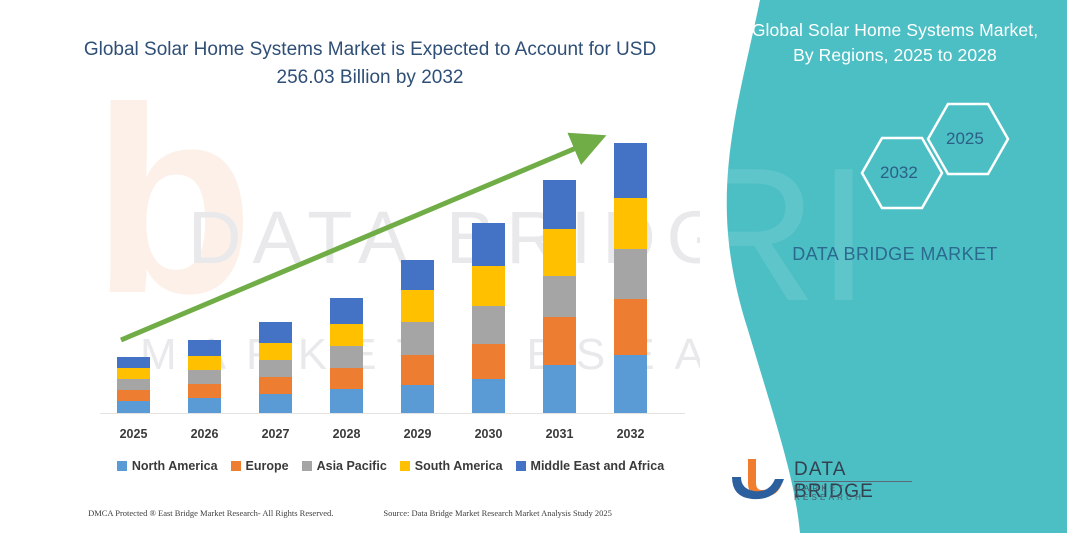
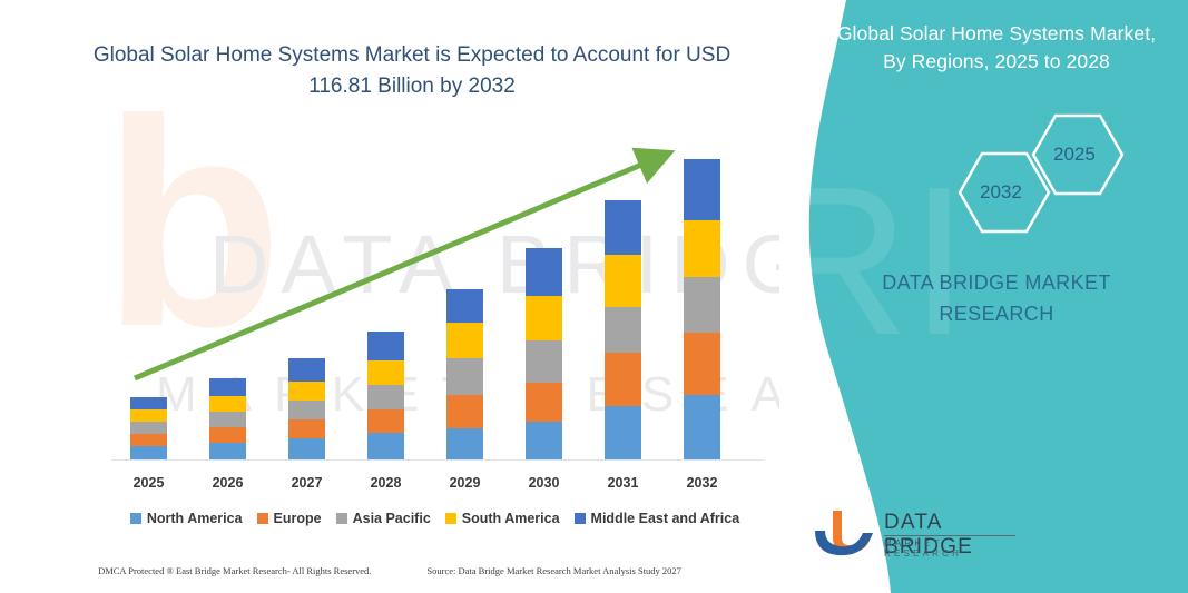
  b
- Global Solar Home Systems Market is Expected to Account for USD 256.03 Billion by 2032
+ Global Solar Home Systems Market is Expected to Account for USD 116.81 Billion by 2032
  2025
  2026
  2027
  2028
  2029
  2030
  2031
  2032
  North America
  Europe
  Asia Pacific
  South America
  Middle East and Africa
  DMCA Protected ® East Bridge Market Research- All Rights Reserved.
- Source: Data Bridge Market Research Market Analysis Study 2025
+ Source: Data Bridge Market Research Market Analysis Study 2027
  RI
  Global Solar Home Systems Market, By Regions, 2025 to 2028
  2025
  2032
  DATA BRIDGE MARKET
+ RESEARCH
  DATA BRIDGE
  MARKET RESEARCH
